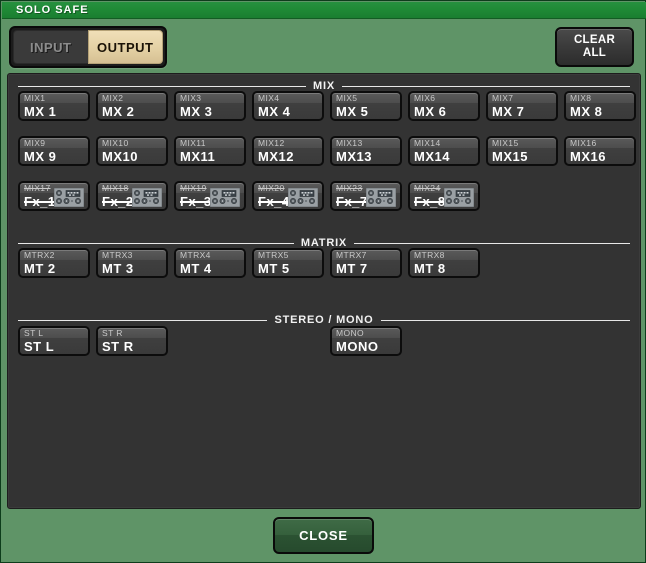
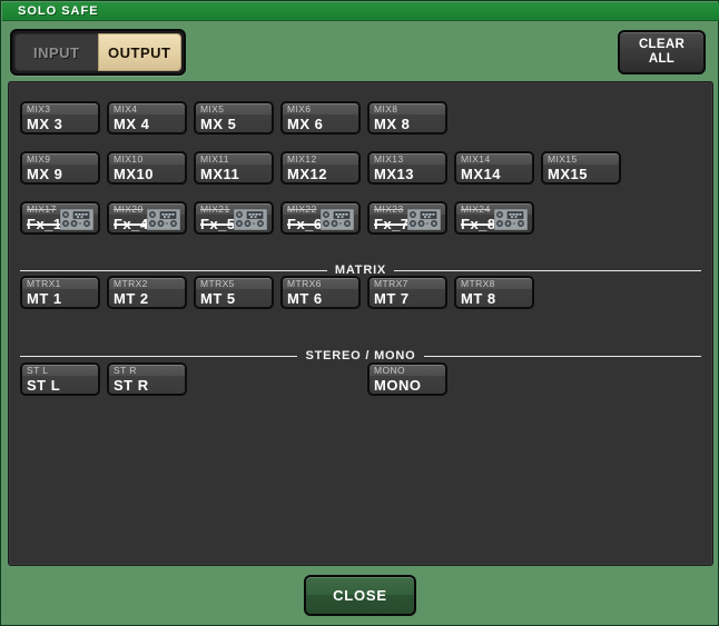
  SOLO SAFE
  INPUT
  OUTPUT
  CLEAR
  ALL
- MIX
- MIX1
- MX 1
- MIX2
- MX 2
  MIX3
  MX 3
  MIX4
  MX 4
  MIX5
  MX 5
  MIX6
  MX 6
- MIX7
- MX 7
  MIX8
  MX 8
  MIX9
  MX 9
  MIX10
  MX10
  MIX11
  MX11
  MIX12
  MX12
  MIX13
  MX13
  MIX14
  MX14
  MIX15
  MX15
- MIX16
- MX16
  MIX17
  Fx_1
- MIX18
- Fx_2
- MIX19
- Fx_3
  MIX20
  Fx_4
+ MIX21
+ Fx_5
+ MIX22
+ Fx_6
  MIX23
  Fx_7
  MIX24
  Fx_8
  MATRIX
+ MTRX1
+ MT 1
  MTRX2
  MT 2
- MTRX3
- MT 3
- MTRX4
- MT 4
  MTRX5
  MT 5
+ MTRX6
+ MT 6
  MTRX7
  MT 7
  MTRX8
  MT 8
  STEREO / MONO
  ST L
  ST L
  ST R
  ST R
  MONO
  MONO
  CLOSE
